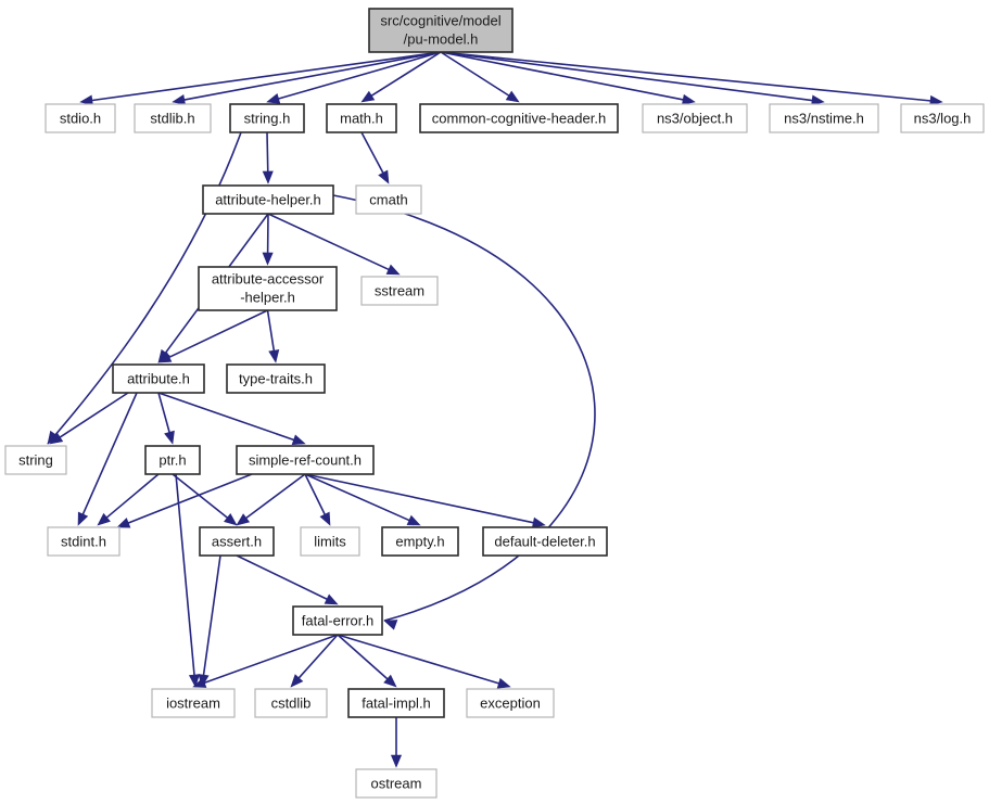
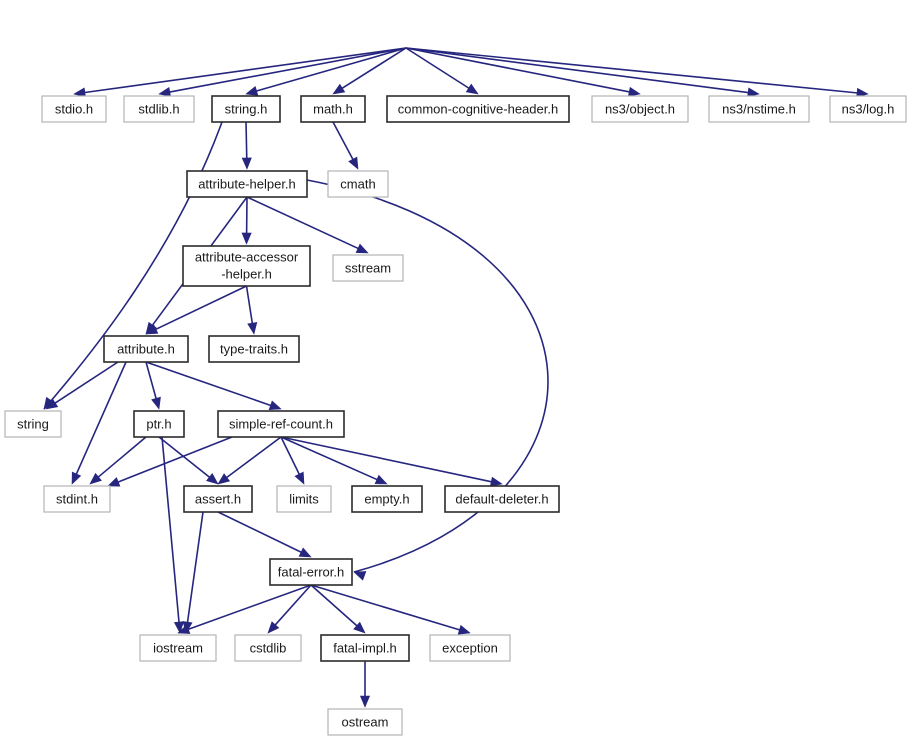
- src/cognitive/model
- /pu-model.h
  stdio.h
  stdlib.h
  string.h
  math.h
  common-cognitive-header.h
  ns3/object.h
  ns3/nstime.h
  ns3/log.h
  attribute-helper.h
  cmath
  attribute-accessor
  -helper.h
  sstream
  attribute.h
  type-traits.h
  string
  ptr.h
  simple-ref-count.h
  stdint.h
  assert.h
  limits
  empty.h
  default-deleter.h
  fatal-error.h
  iostream
  cstdlib
  fatal-impl.h
  exception
  ostream
